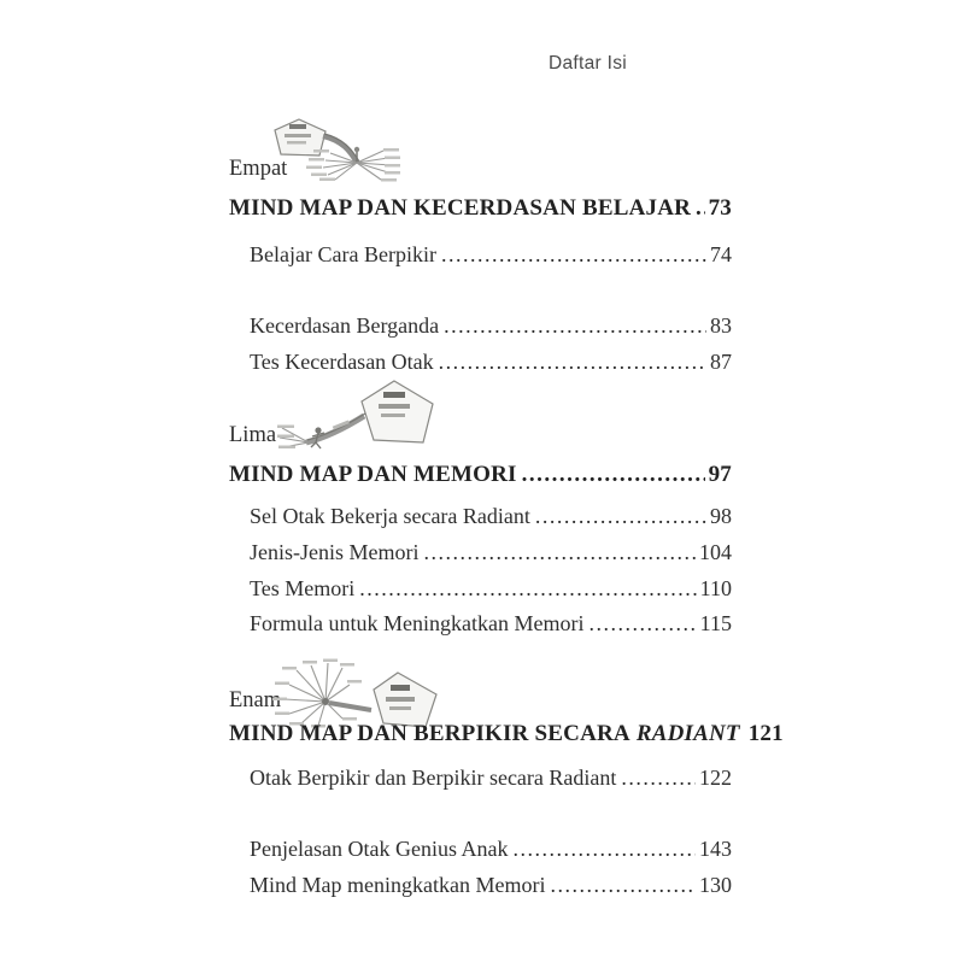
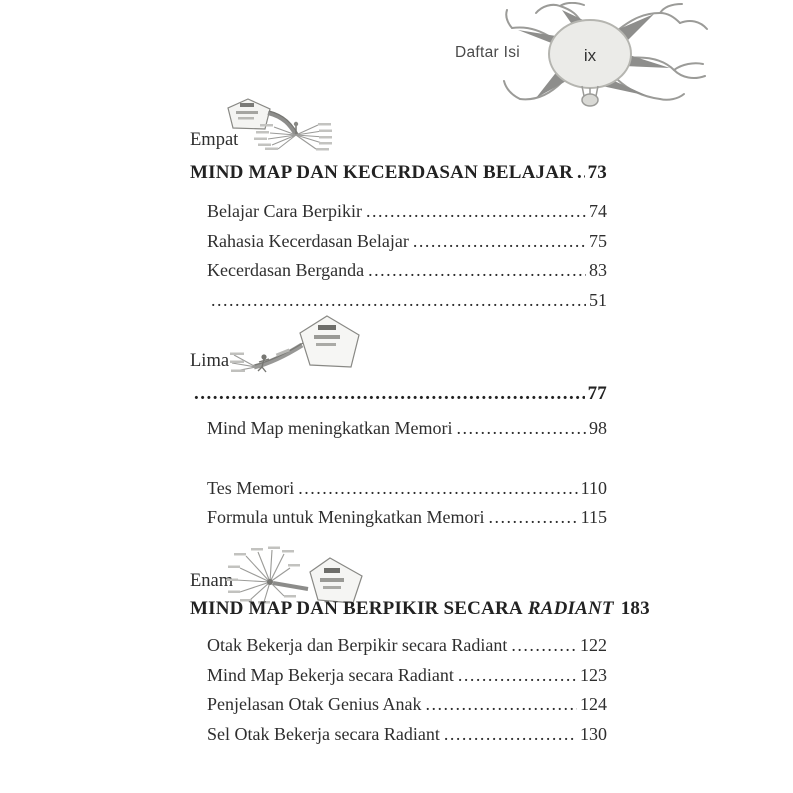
  Daftar Isi
+ ix
  Empat
  MIND MAP DAN KECERDASAN BELAJAR
  73
  Belajar Cara Berpikir
  74
+ Rahasia Kecerdasan Belajar
+ 75
  Kecerdasan Berganda
  83
- Tes Kecerdasan Otak
- 87
+ 51
  Lima
- MIND MAP DAN MEMORI
- 97
+ 77
- Sel Otak Bekerja secara Radiant
+ Mind Map meningkatkan Memori
  98
- Jenis-Jenis Memori
- 104
  Tes Memori
  110
  Formula untuk Meningkatkan Memori
  115
  Enam
  MIND MAP DAN BERPIKIR SECARA RADIANT
- 121
+ 183
- Otak Berpikir dan Berpikir secara Radiant
+ Otak Bekerja dan Berpikir secara Radiant
  122
+ Mind Map Bekerja secara Radiant
+ 123
  Penjelasan Otak Genius Anak
- 143
+ 124
- Mind Map meningkatkan Memori
+ Sel Otak Bekerja secara Radiant
  130
